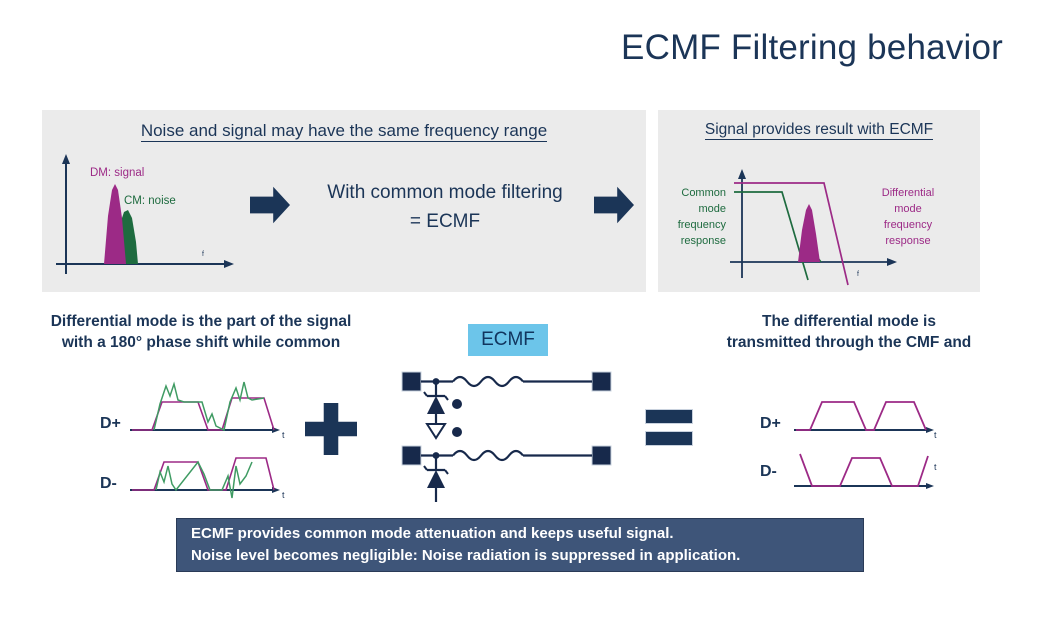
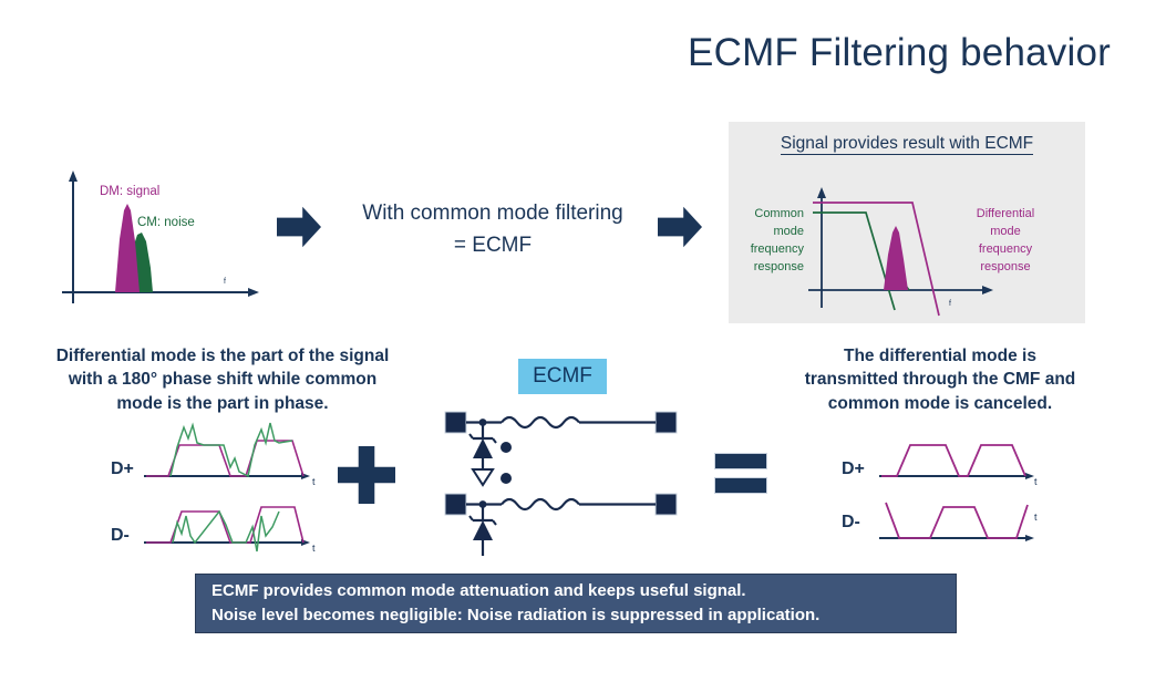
  ECMF Filtering behavior
- Noise and signal may have the same frequency range
  DM: signal
  CM: noise
  With common mode filtering
  = ECMF
  Signal provides result with ECMF
  Common
  mode
  frequency
  response
  Differential
  mode
  frequency
  response
  Differential mode is the part of the signal
  with a 180° phase shift while common
+ mode is the part in phase.
  The differential mode is
  transmitted through the CMF and
+ common mode is canceled.
  D+
  t
  D-
  t
  ECMF
  D+
  t
  D-
  t
  ECMF provides common mode attenuation and keeps useful signal.
  Noise level becomes negligible: Noise radiation is suppressed in application.
